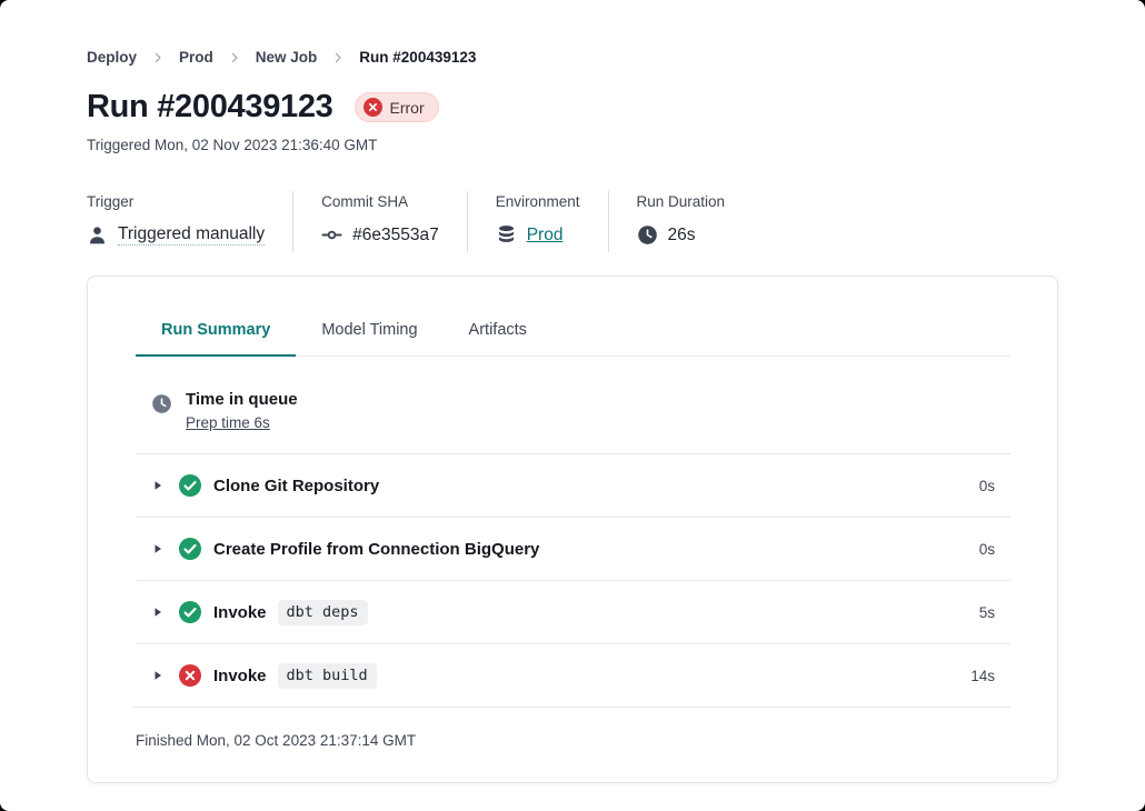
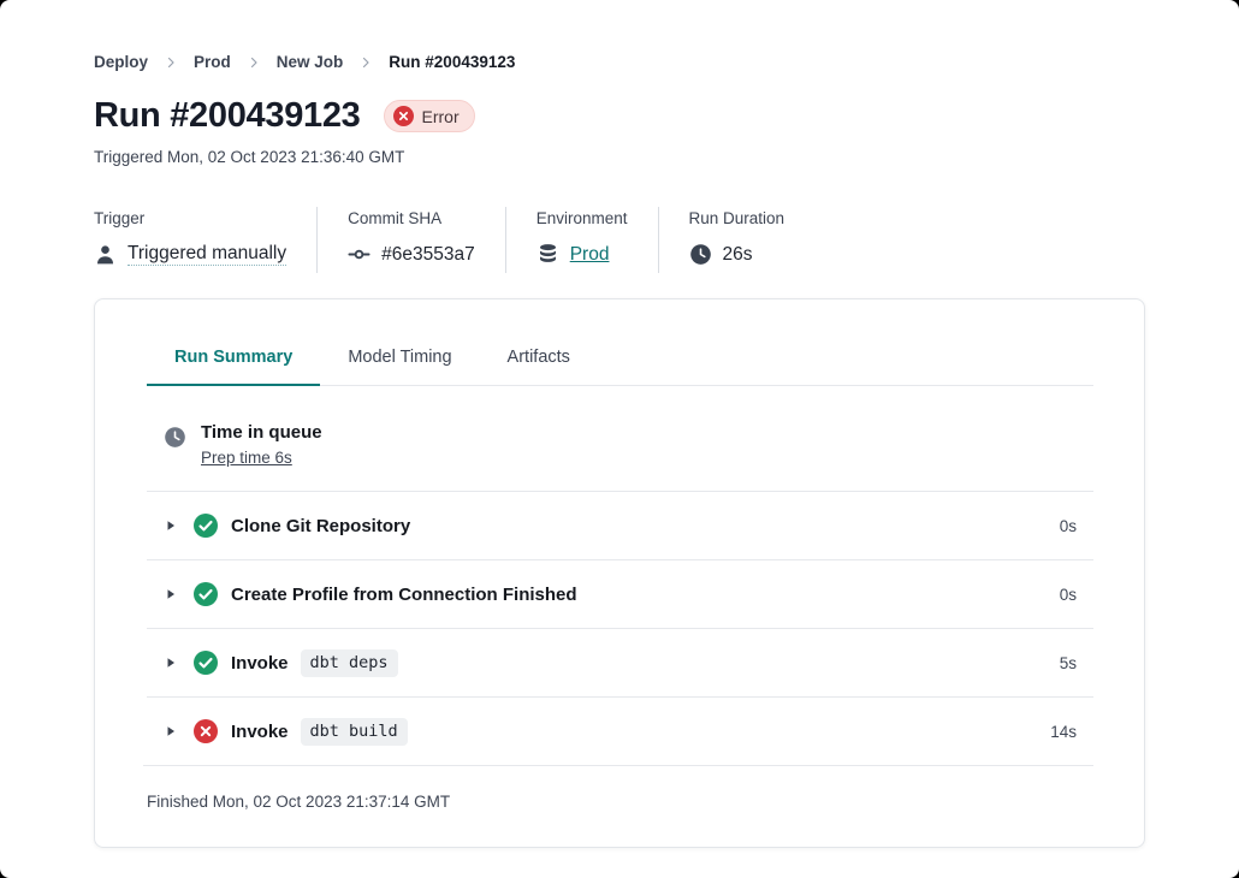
  Deploy
  Prod
  New Job
  Run #200439123
  Run #200439123
  Error
- Triggered Mon, 02 Nov 2023 21:36:40 GMT
+ Triggered Mon, 02 Oct 2023 21:36:40 GMT
  Trigger
  Triggered manually
  Commit SHA
  #6e3553a7
  Environment
  Prod
  Run Duration
  26s
  Run Summary
  Model Timing
  Artifacts
  Time in queue
  Prep time 6s
  Clone Git Repository
  0s
- Create Profile from Connection BigQuery
+ Create Profile from Connection Finished
  0s
  Invoke
  dbt deps
  5s
  Invoke
  dbt build
  14s
  Finished Mon, 02 Oct 2023 21:37:14 GMT
